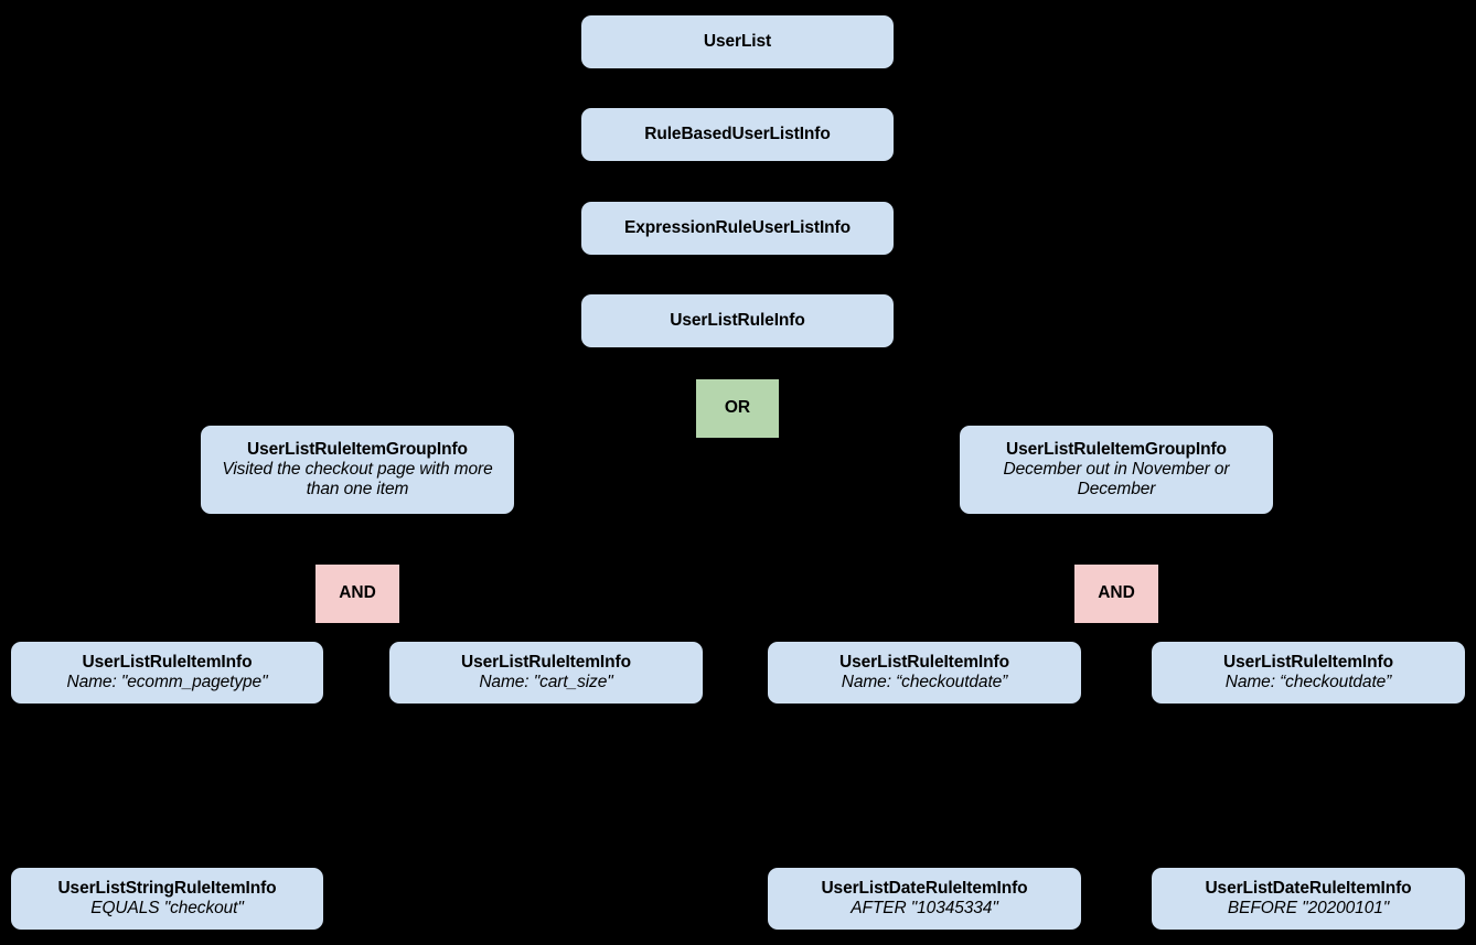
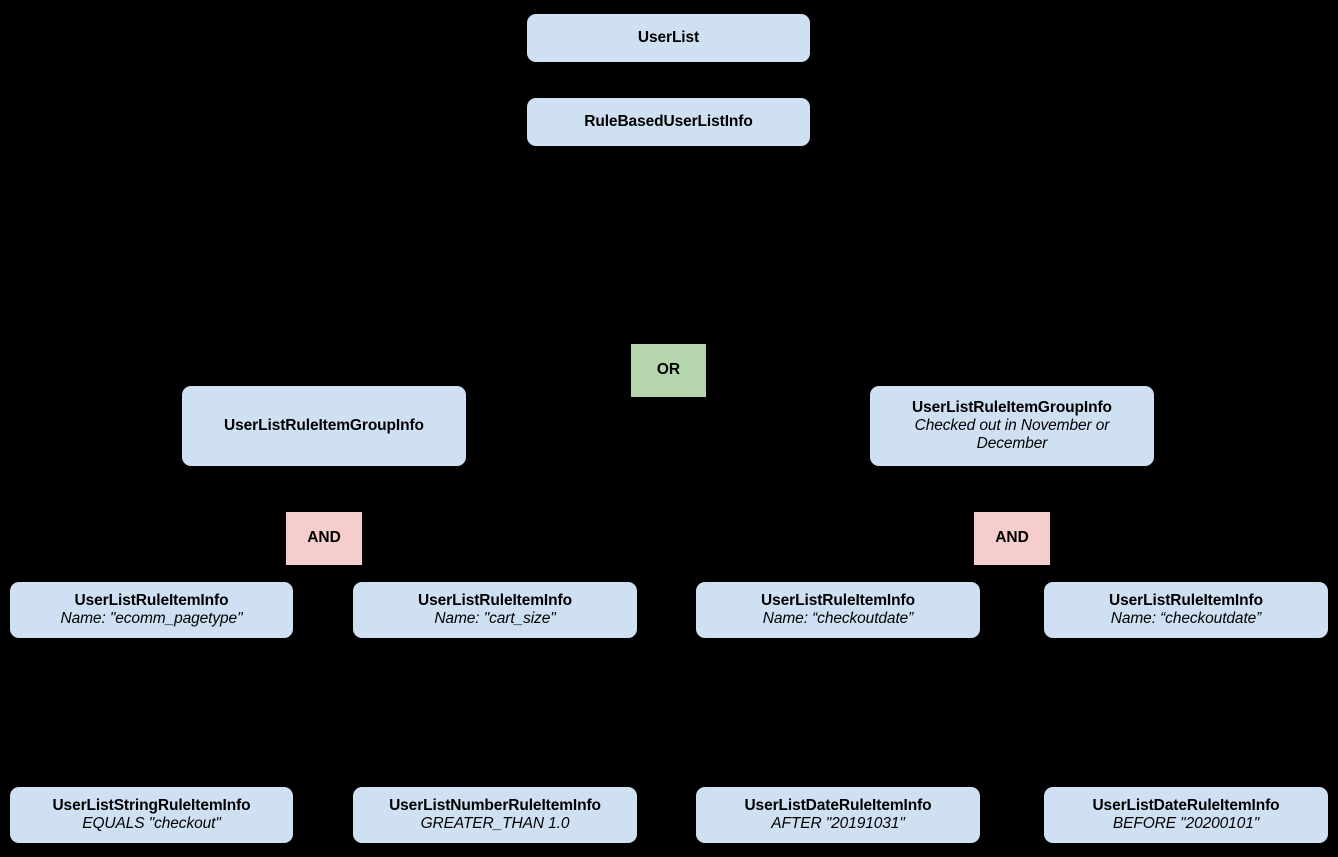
  UserList
  RuleBasedUserListInfo
- ExpressionRuleUserListInfo
- UserListRuleInfo
  OR
  UserListRuleItemGroupInfo
- Visited the checkout page with more than one item
  UserListRuleItemGroupInfo
- December out in November or December
+ Checked out in November or December
  AND
  AND
  UserListRuleItemInfo
  Name: "ecomm_pagetype"
  UserListRuleItemInfo
  Name: "cart_size"
  UserListRuleItemInfo
  Name: “checkoutdate”
  UserListRuleItemInfo
  Name: “checkoutdate”
  UserListStringRuleItemInfo
  EQUALS "checkout"
+ UserListNumberRuleItemInfo
+ GREATER_THAN 1.0
  UserListDateRuleItemInfo
- AFTER "10345334"
+ AFTER "20191031"
  UserListDateRuleItemInfo
  BEFORE "20200101"
